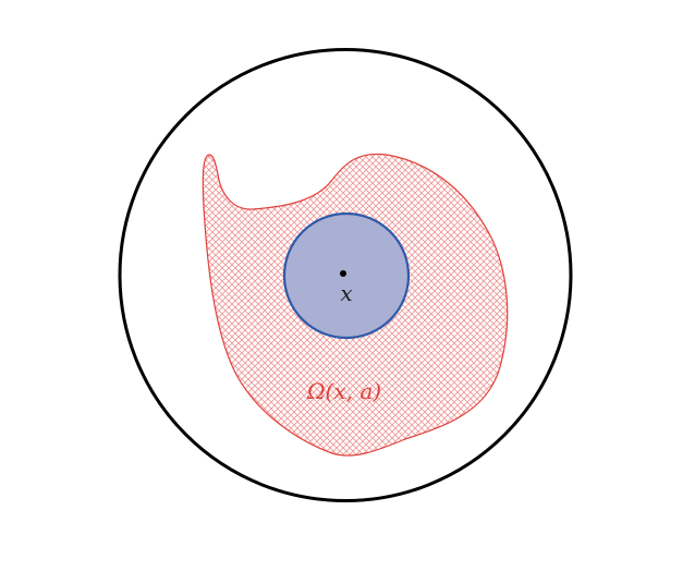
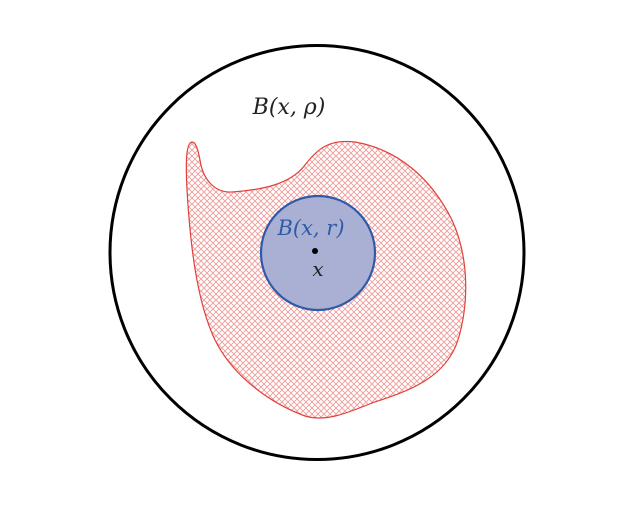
+ B(x, ρ)
+ B(x, r)
  x
- Ω(x, a)
